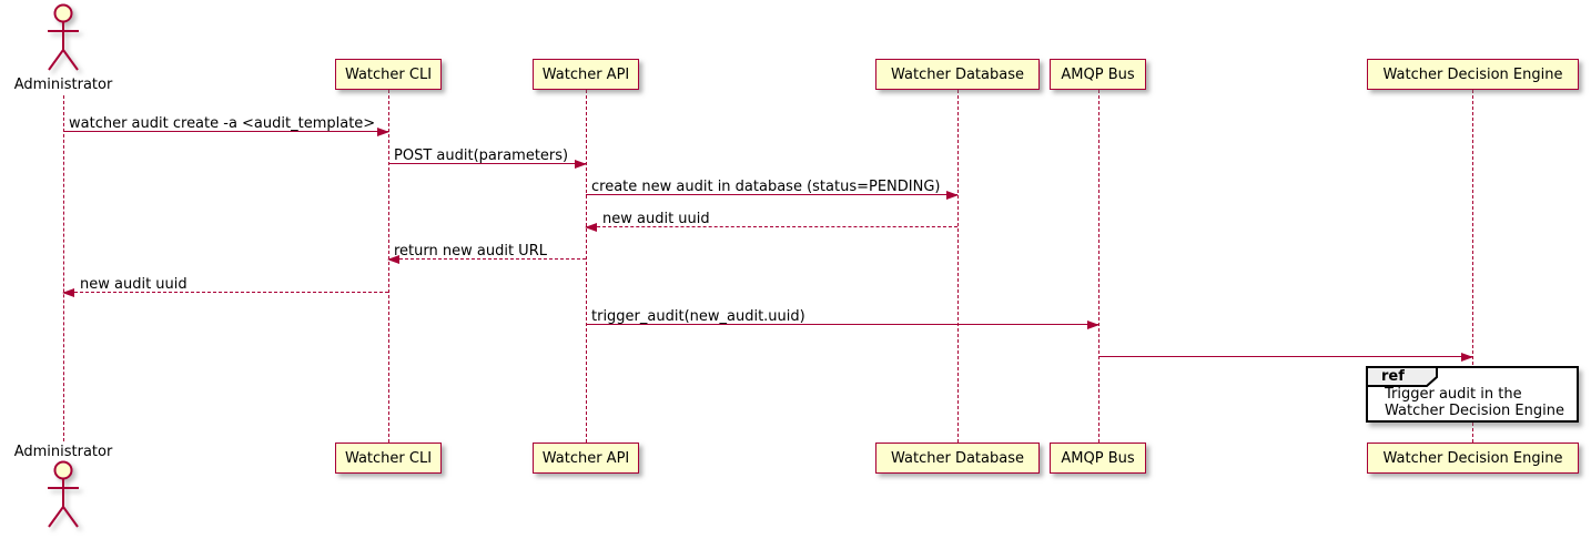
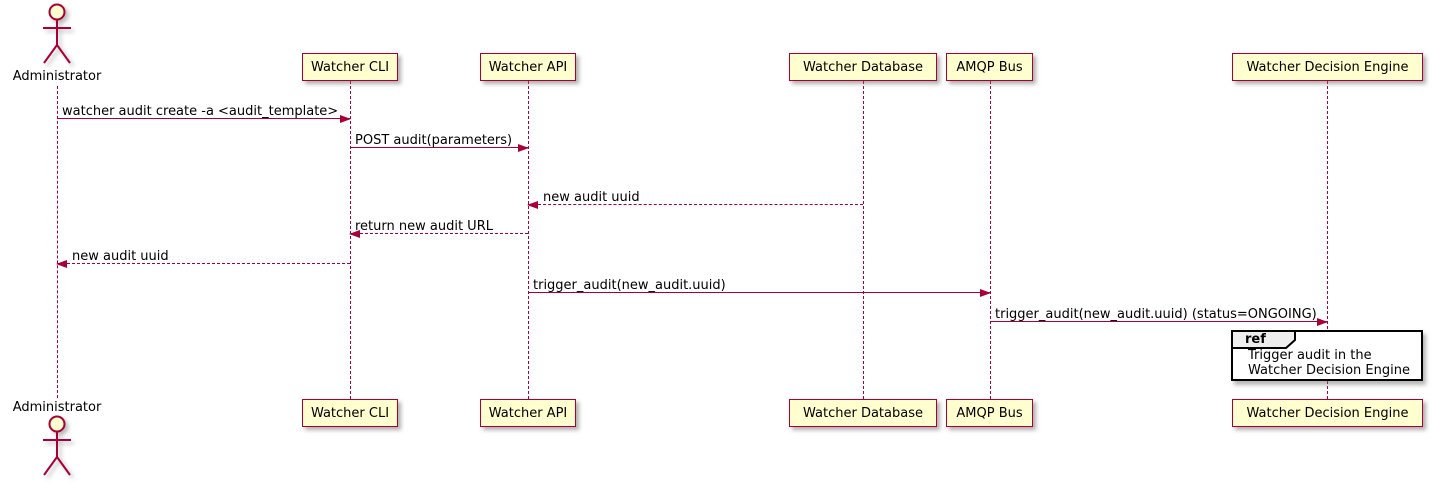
  Administrator
  Watcher CLI
  Watcher API
  Watcher Database
  AMQP Bus
  Watcher Decision Engine
  watcher audit create -a <audit_template>
  POST audit(parameters)
- create new audit in database (status=PENDING)
  new audit uuid
  return new audit URL
  new audit uuid
  trigger_audit(new_audit.uuid)
+ trigger_audit(new_audit.uuid) (status=ONGOING)
  ref
  Trigger audit in the
  Watcher Decision Engine
  Watcher CLI
  Watcher API
  Watcher Database
  AMQP Bus
  Watcher Decision Engine
  Administrator
